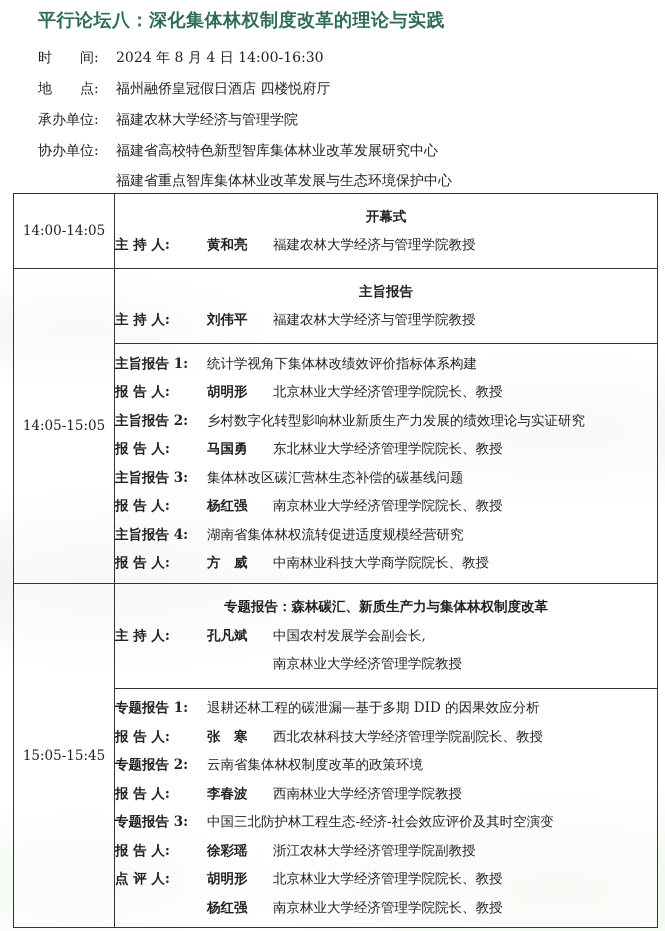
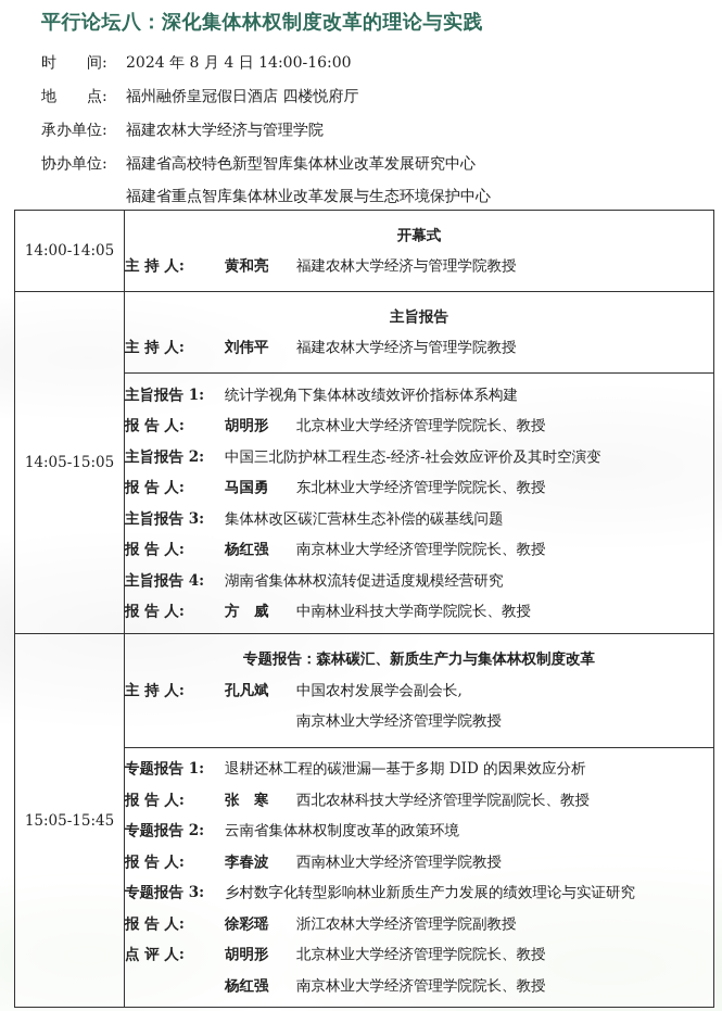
  平行论坛八：深化集体林权制度改革的理论与实践
- 时 间: 2024 年 8 月 4 日 14:00-16:30
+ 时 间: 2024 年 8 月 4 日 14:00-16:00
  地 点: 福州融侨皇冠假日酒店 四楼悦府厅
  承办单位: 福建农林大学经济与管理学院
  协办单位: 福建省高校特色新型智库集体林业改革发展研究中心
  福建省重点智库集体林业改革发展与生态环境保护中心
  14:00-14:05	开幕式 主 持 人: 黄和亮 福建农林大学经济与管理学院教授
  14:05-15:05	主旨报告 主 持 人: 刘伟平 福建农林大学经济与管理学院教授
- 主旨报告 1: 统计学视角下集体林改绩效评价指标体系构建 报 告 人: 胡明形 北京林业大学经济管理学院院长、教授 主旨报告 2: 乡村数字化转型影响林业新质生产力发展的绩效理论与实证研究 报 告 人: 马国勇 东北林业大学经济管理学院院长、教授 主旨报告 3: 集体林改区碳汇营林生态补偿的碳基线问题 报 告 人: 杨红强 南京林业大学经济管理学院院长、教授 主旨报告 4: 湖南省集体林权流转促进适度规模经营研究 报 告 人: 方 威 中南林业科技大学商学院院长、教授
+ 主旨报告 1: 统计学视角下集体林改绩效评价指标体系构建 报 告 人: 胡明形 北京林业大学经济管理学院院长、教授 主旨报告 2: 中国三北防护林工程生态-经济-社会效应评价及其时空演变 报 告 人: 马国勇 东北林业大学经济管理学院院长、教授 主旨报告 3: 集体林改区碳汇营林生态补偿的碳基线问题 报 告 人: 杨红强 南京林业大学经济管理学院院长、教授 主旨报告 4: 湖南省集体林权流转促进适度规模经营研究 报 告 人: 方 威 中南林业科技大学商学院院长、教授
  15:05-15:45	专题报告：森林碳汇、新质生产力与集体林权制度改革 主 持 人: 孔凡斌 中国农村发展学会副会长, 南京林业大学经济管理学院教授
- 专题报告 1: 退耕还林工程的碳泄漏—基于多期 DID 的因果效应分析 报 告 人: 张 寒 西北农林科技大学经济管理学院副院长、教授 专题报告 2: 云南省集体林权制度改革的政策环境 报 告 人: 李春波 西南林业大学经济管理学院教授 专题报告 3: 中国三北防护林工程生态-经济-社会效应评价及其时空演变 报 告 人: 徐彩瑶 浙江农林大学经济管理学院副教授 点 评 人: 胡明形 北京林业大学经济管理学院院长、教授 杨红强 南京林业大学经济管理学院院长、教授
+ 专题报告 1: 退耕还林工程的碳泄漏—基于多期 DID 的因果效应分析 报 告 人: 张 寒 西北农林科技大学经济管理学院副院长、教授 专题报告 2: 云南省集体林权制度改革的政策环境 报 告 人: 李春波 西南林业大学经济管理学院教授 专题报告 3: 乡村数字化转型影响林业新质生产力发展的绩效理论与实证研究 报 告 人: 徐彩瑶 浙江农林大学经济管理学院副教授 点 评 人: 胡明形 北京林业大学经济管理学院院长、教授 杨红强 南京林业大学经济管理学院院长、教授
